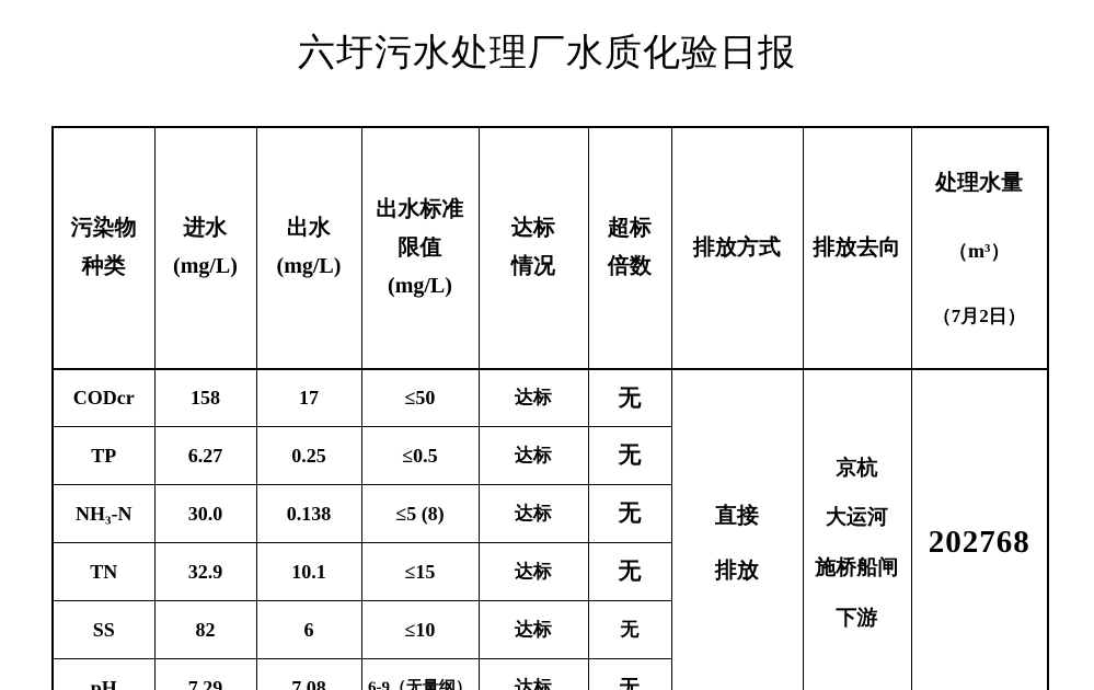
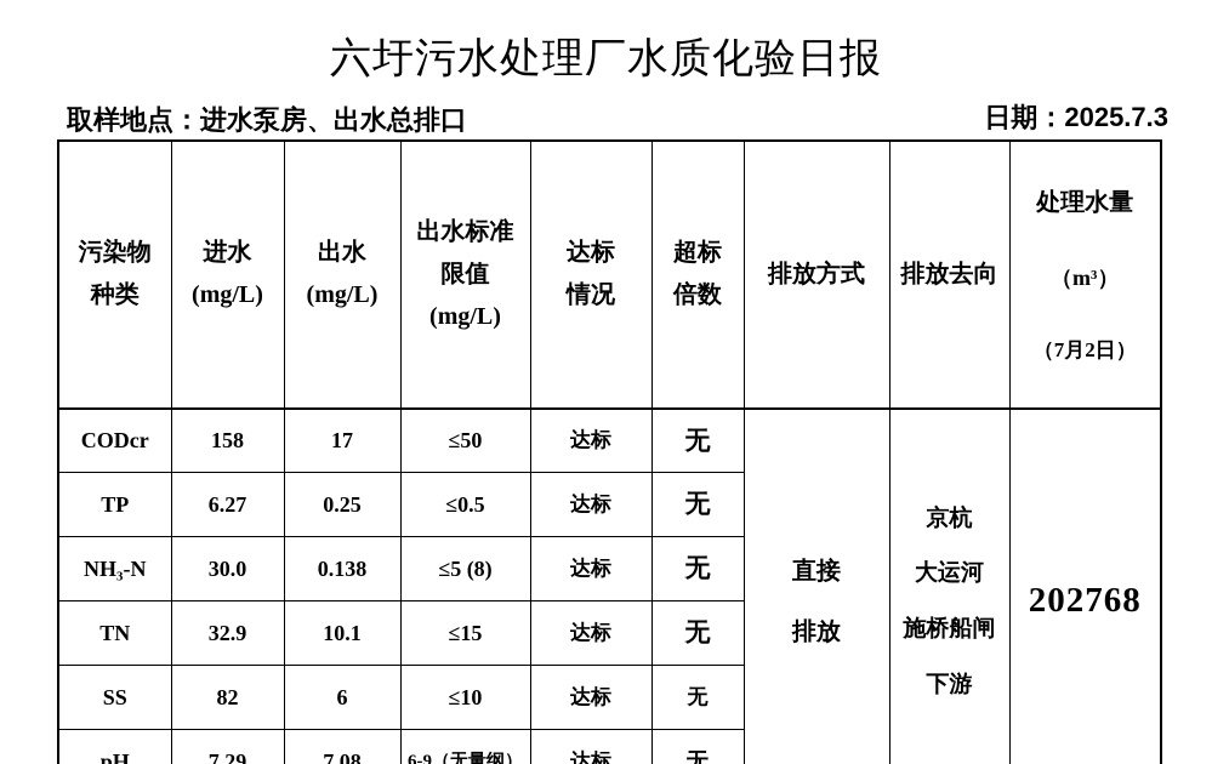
  六圩污水处理厂水质化验日报
+ 取样地点：进水泵房、出水总排口
+ 日期：2025.7.3
  污染物 种类	进水 (mg/L)	出水 (mg/L)	出水标准 限值 (mg/L)	达标 情况	超标 倍数	排放方式	排放去向	处理水量 （m³） （7月2日）
  CODcr	158	17	≤50	达标	无	直接 排放	京杭 大运河 施桥船闸 下游	202768
  TP	6.27	0.25	≤0.5	达标	无
  NH₃-N	30.0	0.138	≤5 (8)	达标	无
  TN	32.9	10.1	≤15	达标	无
  SS	82	6	≤10	达标	无
  pH	7.29	7.08	6-9（无量纲）	达标	无
